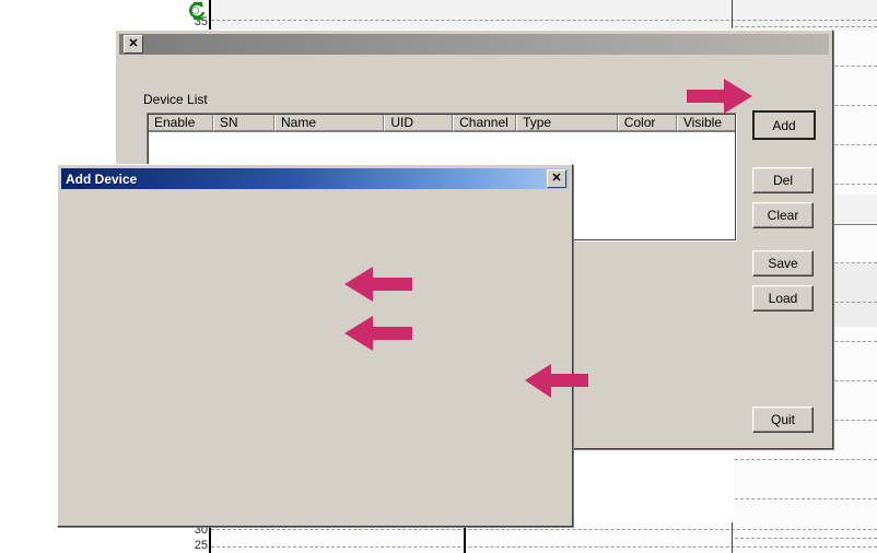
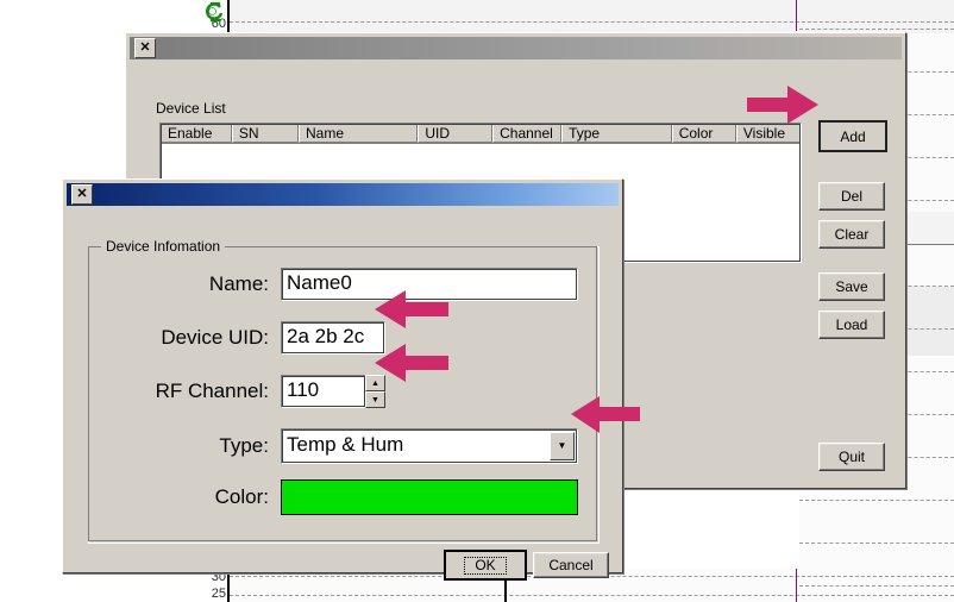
- 35
+ 60
  30
  25
  ○
  ✕
  Device List
  Enable
  SN
  Name
  UID
  Channel
  Type
  Color
  Visible
  Add
  Del
  Clear
  Save
  Load
  Quit
- Add Device
  ✕
+ Device Infomation
+ Name:
+ Name0
+ Device UID:
+ 2a 2b 2c
+ RF Channel:
+ 110
+ Type:
+ Temp & Hum
+ ▼
+ Color:
+ OK
+ Cancel
